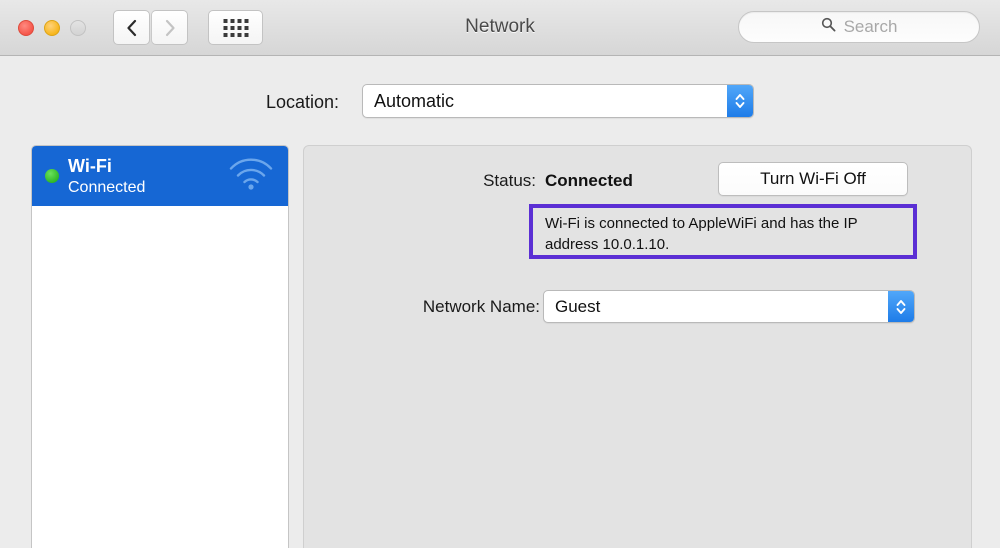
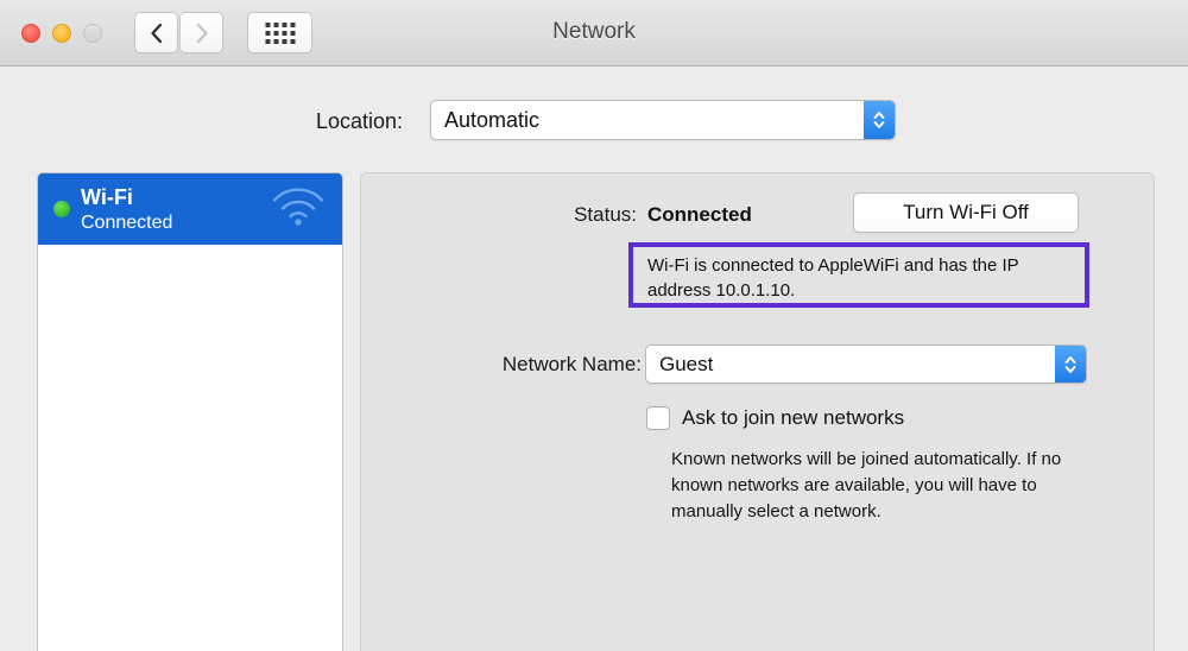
  Network
- Search
  Location:
  Automatic
  Wi-Fi
  Connected
  Status:
  Connected
  Turn Wi-Fi Off
  Wi-Fi is connected to AppleWiFi and has the IP address 10.0.1.10.
  Network Name:
  Guest
+ Ask to join new networks
+ Known networks will be joined automatically. If no known networks are available, you will have to manually select a network.
